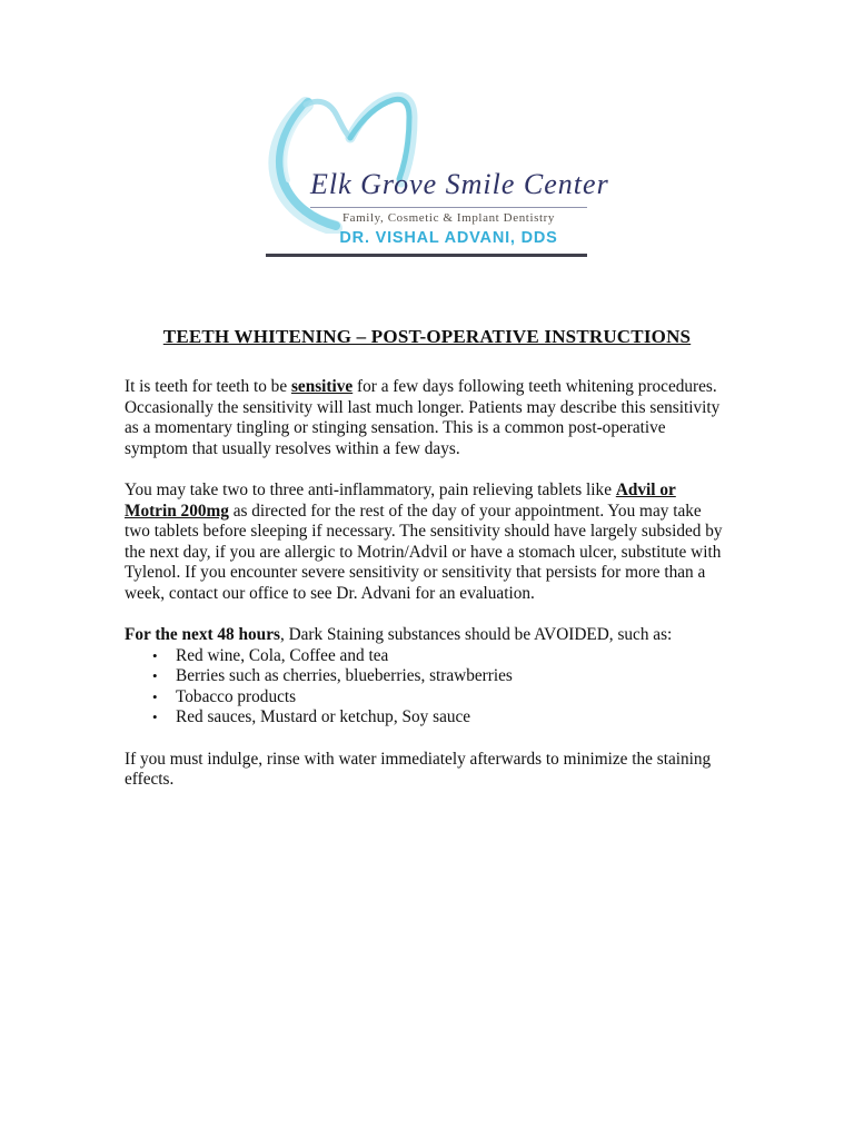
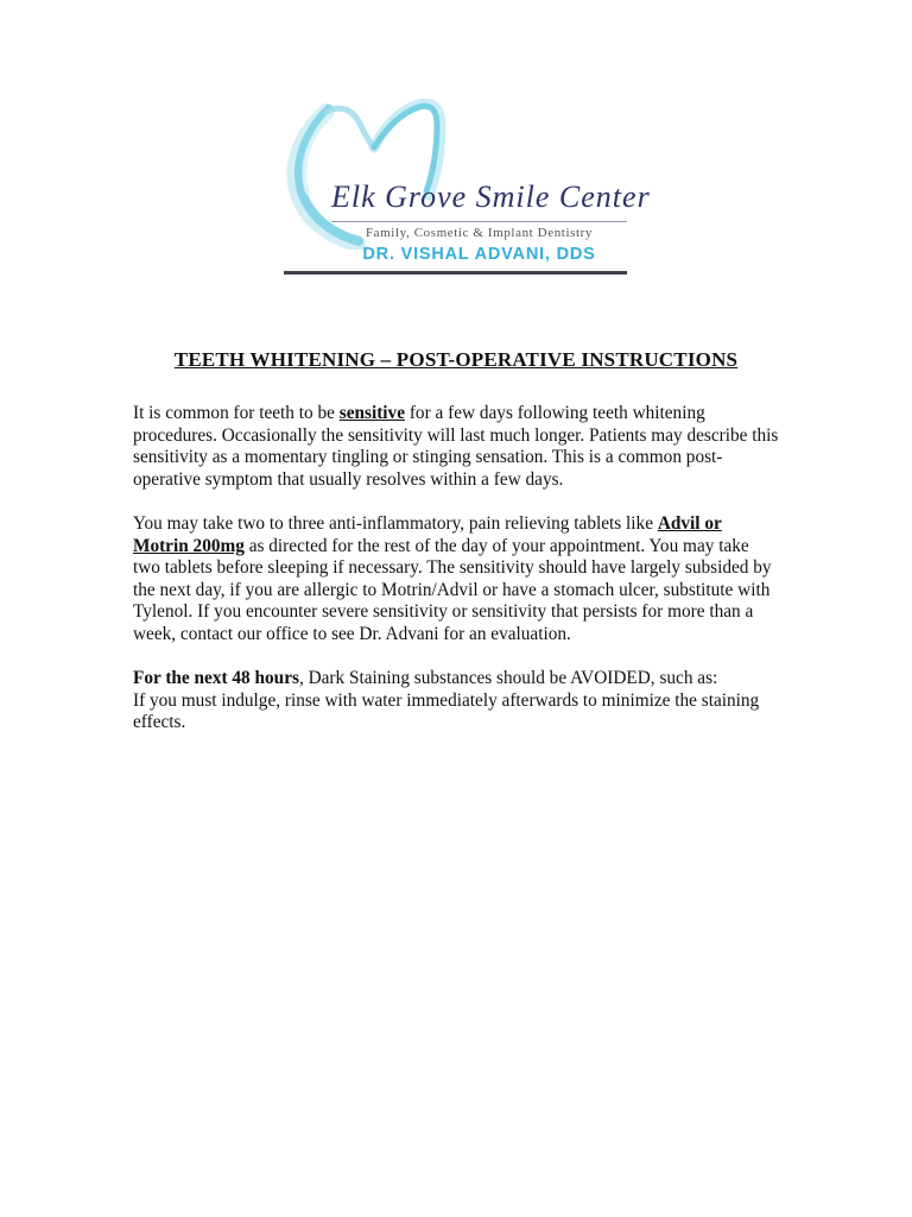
  Elk Grove Smile Center
  Family, Cosmetic & Implant Dentistry
  DR. VISHAL ADVANI, DDS
  TEETH WHITENING – POST-OPERATIVE INSTRUCTIONS
- It is teeth for teeth to be sensitive for a few days following teeth whitening procedures. Occasionally the sensitivity will last much longer. Patients may describe this sensitivity as a momentary tingling or stinging sensation. This is a common post-operative symptom that usually resolves within a few days.
+ It is common for teeth to be sensitive for a few days following teeth whitening procedures. Occasionally the sensitivity will last much longer. Patients may describe this sensitivity as a momentary tingling or stinging sensation. This is a common post-operative symptom that usually resolves within a few days.
  You may take two to three anti-inflammatory, pain relieving tablets like Advil or Motrin 200mg as directed for the rest of the day of your appointment. You may take two tablets before sleeping if necessary. The sensitivity should have largely subsided by the next day, if you are allergic to Motrin/Advil or have a stomach ulcer, substitute with Tylenol. If you encounter severe sensitivity or sensitivity that persists for more than a week, contact our office to see Dr. Advani for an evaluation.
  For the next 48 hours, Dark Staining substances should be AVOIDED, such as:
- Red wine, Cola, Coffee and tea
- Berries such as cherries, blueberries, strawberries
- Tobacco products
- Red sauces, Mustard or ketchup, Soy sauce
  If you must indulge, rinse with water immediately afterwards to minimize the staining effects.
